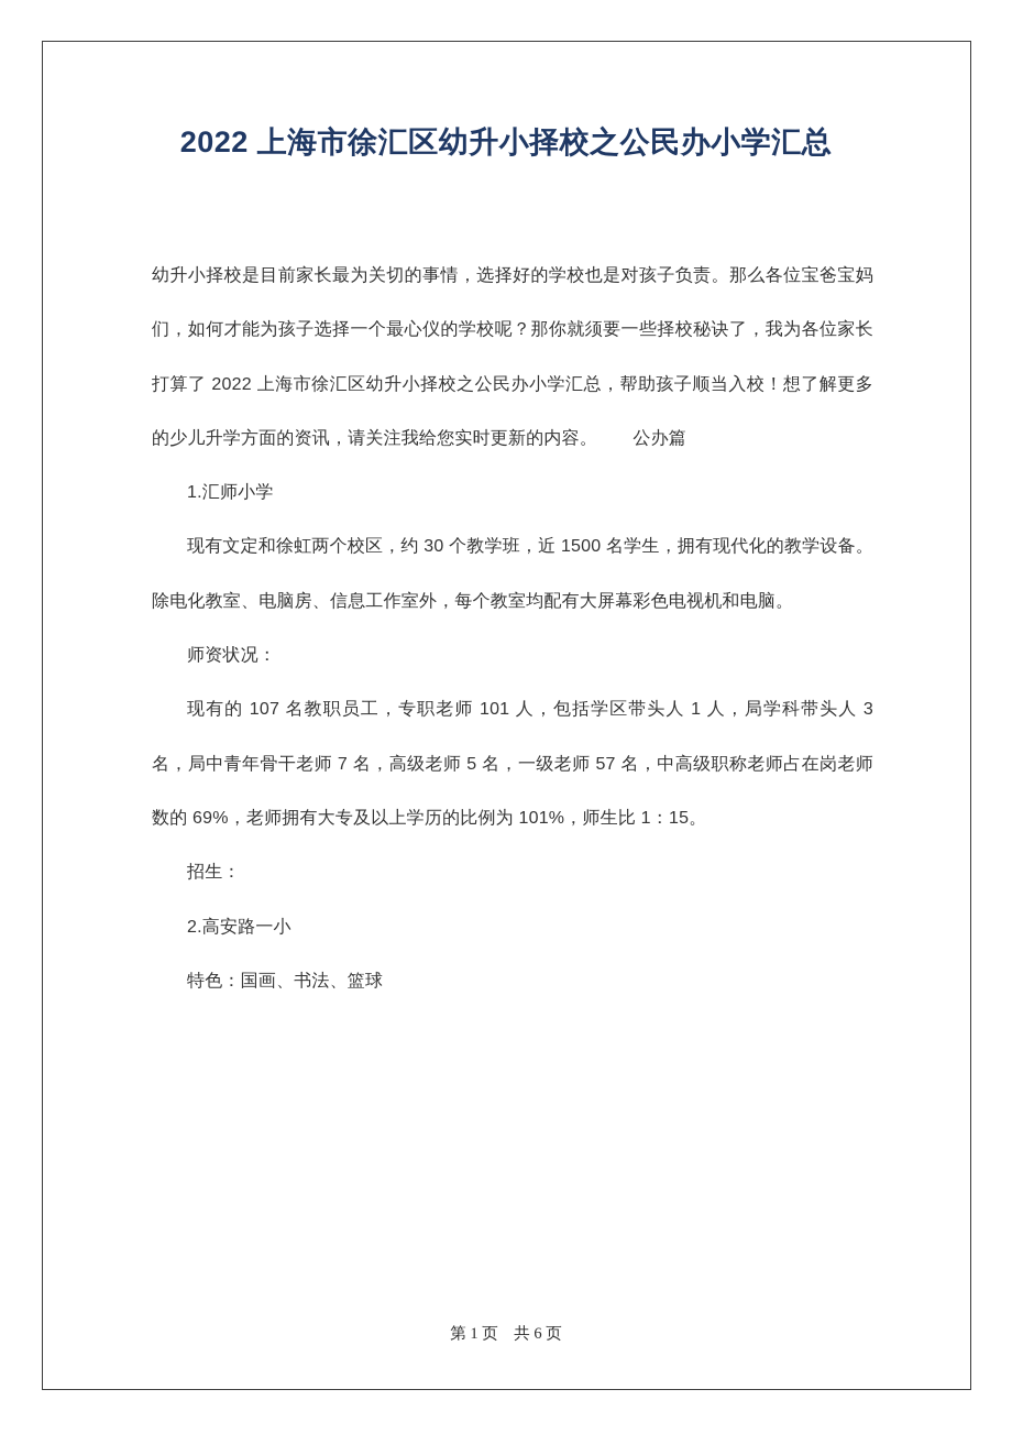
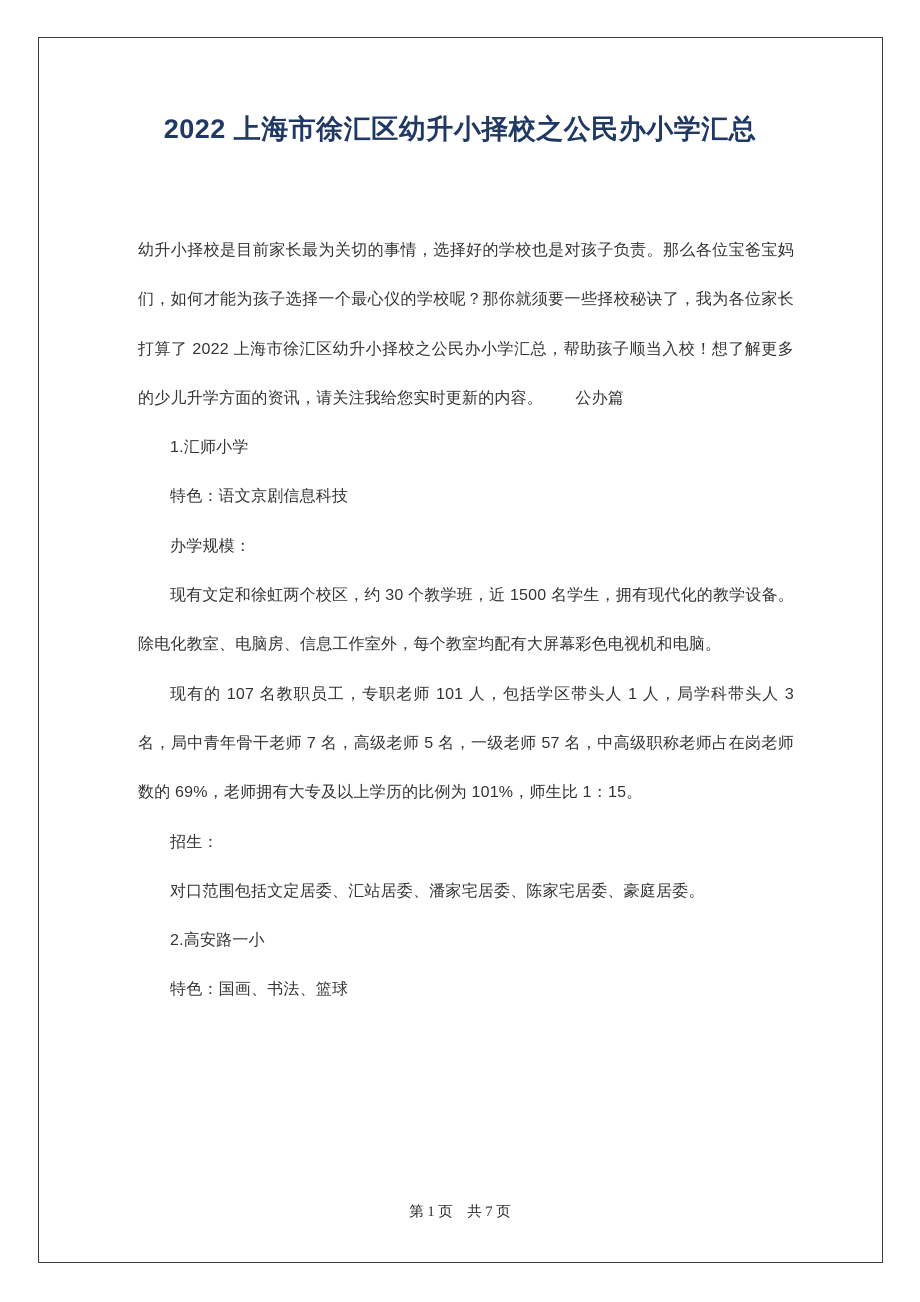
  2022 上海市徐汇区幼升小择校之公民办小学汇总
  幼升小择校是目前家长最为关切的事情，选择好的学校也是对孩子负责。那么各位宝爸宝妈们，如何才能为孩子选择一个最心仪的学校呢？那你就须要一些择校秘诀了，我为各位家长打算了 2022 上海市徐汇区幼升小择校之公民办小学汇总，帮助孩子顺当入校！想了解更多的少儿升学方面的资讯，请关注我给您实时更新的内容。 公办篇
  1.汇师小学
+ 特色：语文京剧信息科技
+ 办学规模：
  现有文定和徐虹两个校区，约 30 个教学班，近 1500 名学生，拥有现代化的教学设备。除电化教室、电脑房、信息工作室外，每个教室均配有大屏幕彩色电视机和电脑。
- 师资状况：
  现有的 107 名教职员工，专职老师 101 人，包括学区带头人 1 人，局学科带头人 3 名，局中青年骨干老师 7 名，高级老师 5 名，一级老师 57 名，中高级职称老师占在岗老师数的 69%，老师拥有大专及以上学历的比例为 101%，师生比 1：15。
  招生：
+ 对口范围包括文定居委、汇站居委、潘家宅居委、陈家宅居委、豪庭居委。
  2.高安路一小
  特色：国画、书法、篮球
- 第 1 页 共 6 页
+ 第 1 页 共 7 页
